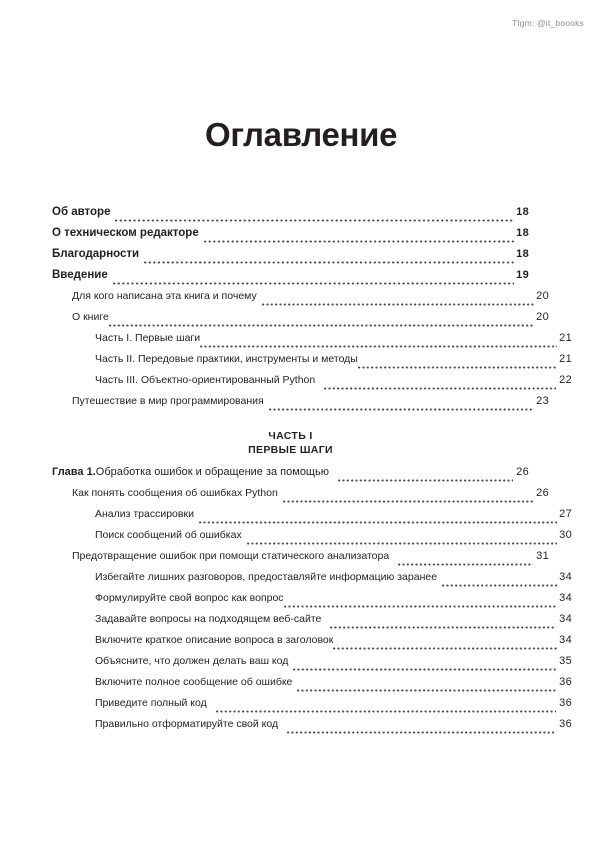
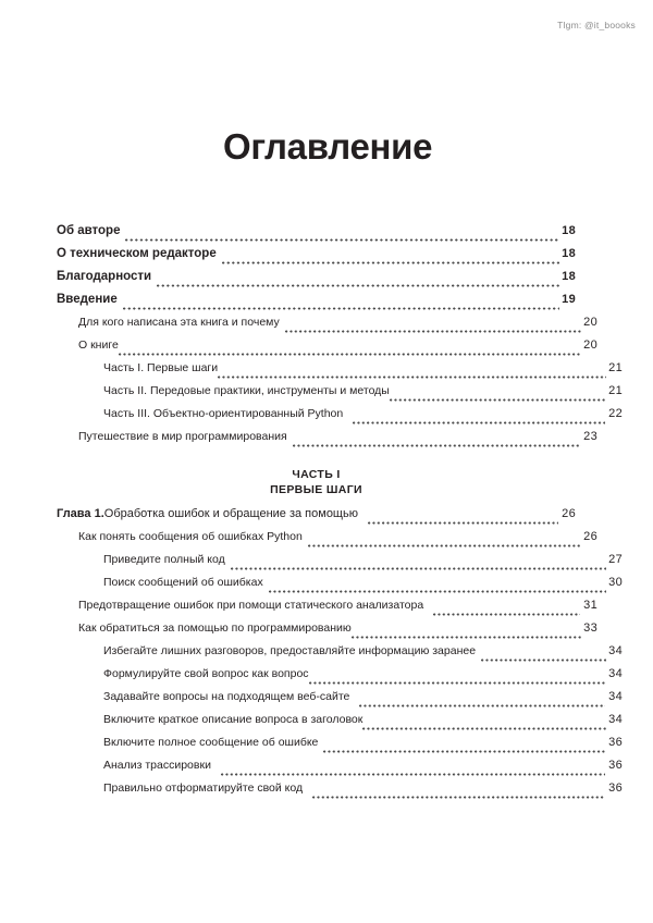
  Tlgm: @it_boooks
  Оглавление
  Об авторе
  18
  О техническом редакторе
  18
  Благодарности
  18
  Введение
  19
  Для кого написана эта книга и почему
  20
  О книге
  20
  Часть I. Первые шаги
  21
  Часть II. Передовые практики, инструменты и методы
  21
  Часть III. Объектно-ориентированный Python
  22
  Путешествие в мир программирования
  23
  ЧАСТЬ I
  ПЕРВЫЕ ШАГИ
  Глава 1.
  Обработка ошибок и обращение за помощью
  26
  Как понять сообщения об ошибках Python
  26
- Анализ трассировки
+ Приведите полный код
  27
  Поиск сообщений об ошибках
  30
  Предотвращение ошибок при помощи статического анализатора
  31
+ Как обратиться за помощью по программированию
+ 33
  Избегайте лишних разговоров, предоставляйте информацию заранее
  34
  Формулируйте свой вопрос как вопрос
  34
  Задавайте вопросы на подходящем веб-сайте
  34
  Включите краткое описание вопроса в заголовок
  34
- Объясните, что должен делать ваш код
- 35
  Включите полное сообщение об ошибке
  36
- Приведите полный код
+ Анализ трассировки
  36
  Правильно отформатируйте свой код
  36
